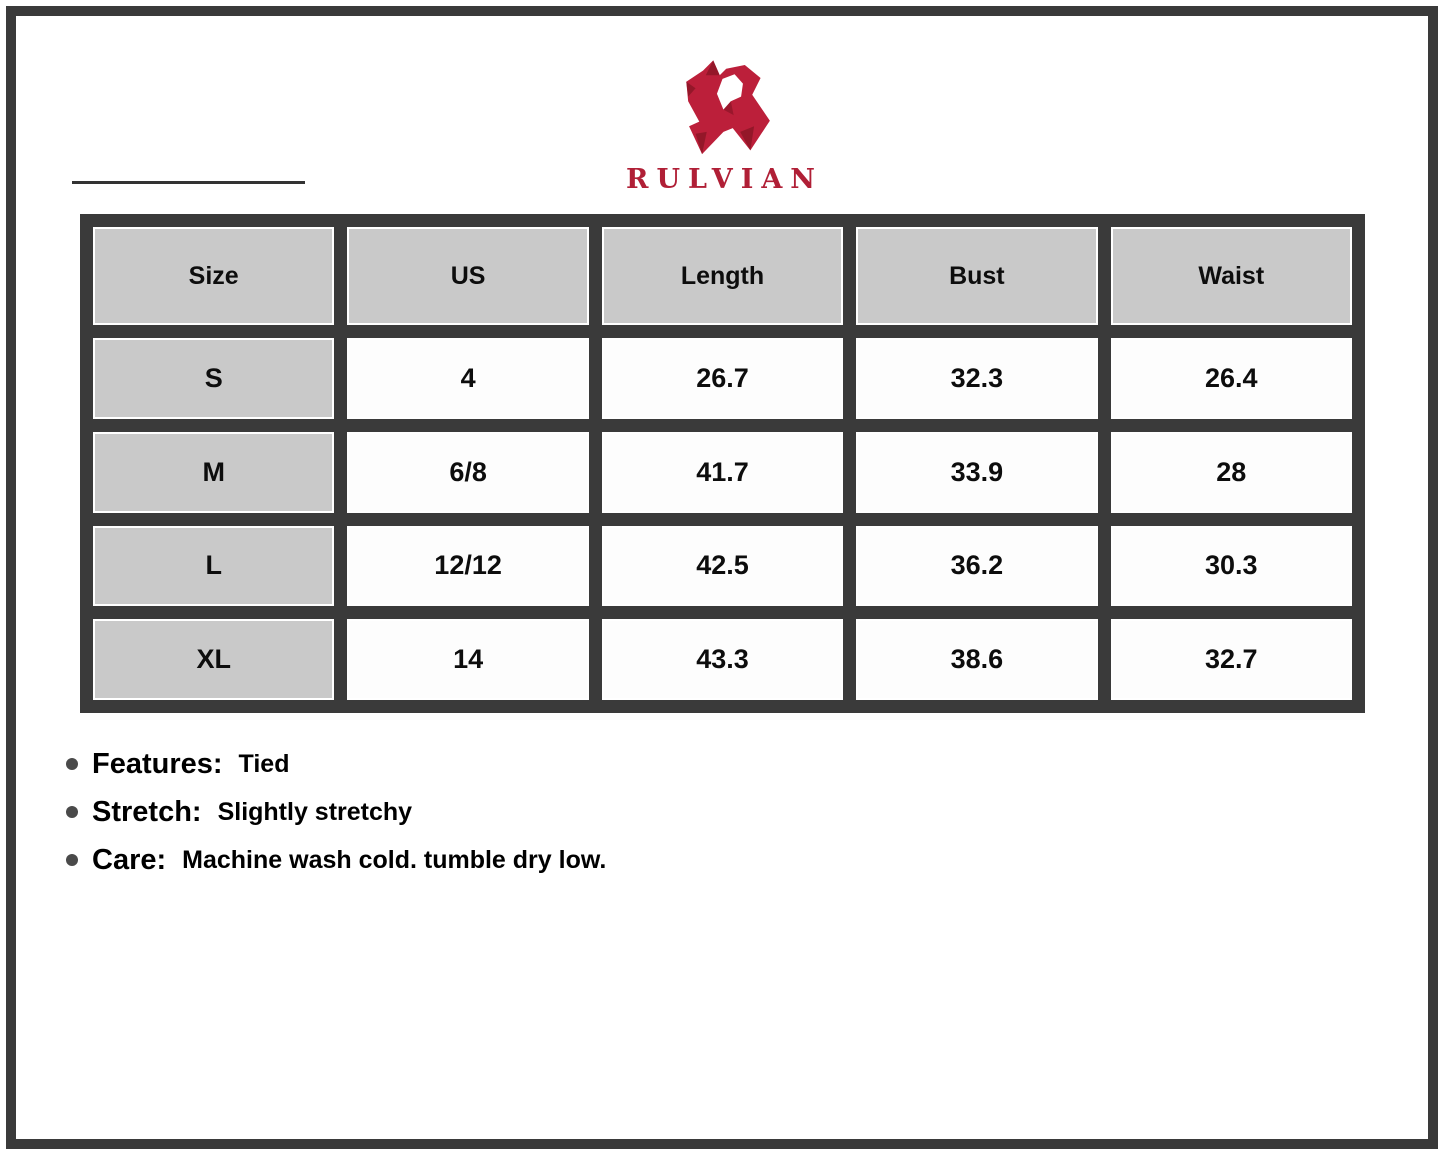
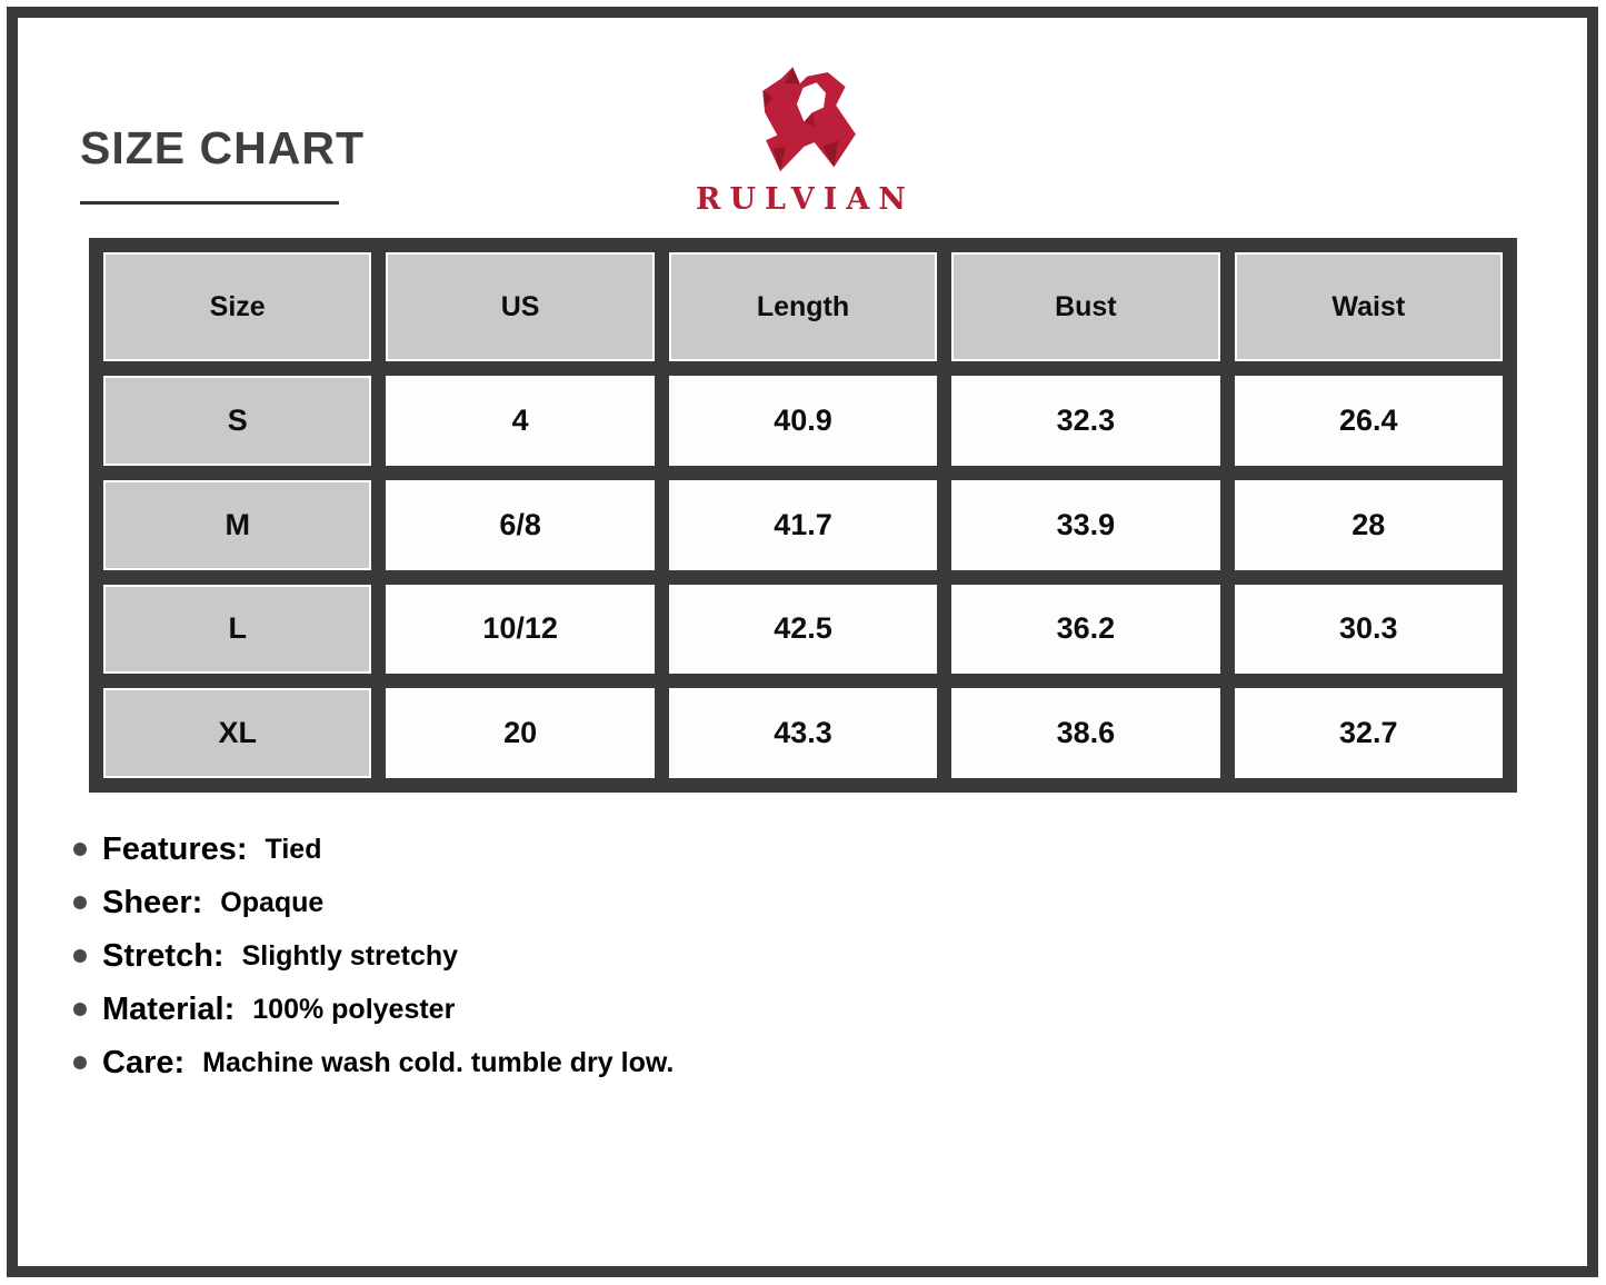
+ SIZE CHART
  RULVIAN
  Size	US	Length	Bust	Waist
- S	4	26.7	32.3	26.4
+ S	4	40.9	32.3	26.4
  M	6/8	41.7	33.9	28
- L	12/12	42.5	36.2	30.3
+ L	10/12	42.5	36.2	30.3
- XL	14	43.3	38.6	32.7
+ XL	20	43.3	38.6	32.7
  Features:
  Tied
+ Sheer:
+ Opaque
  Stretch:
  Slightly stretchy
+ Material:
+ 100% polyester
  Care:
  Machine wash cold. tumble dry low.
